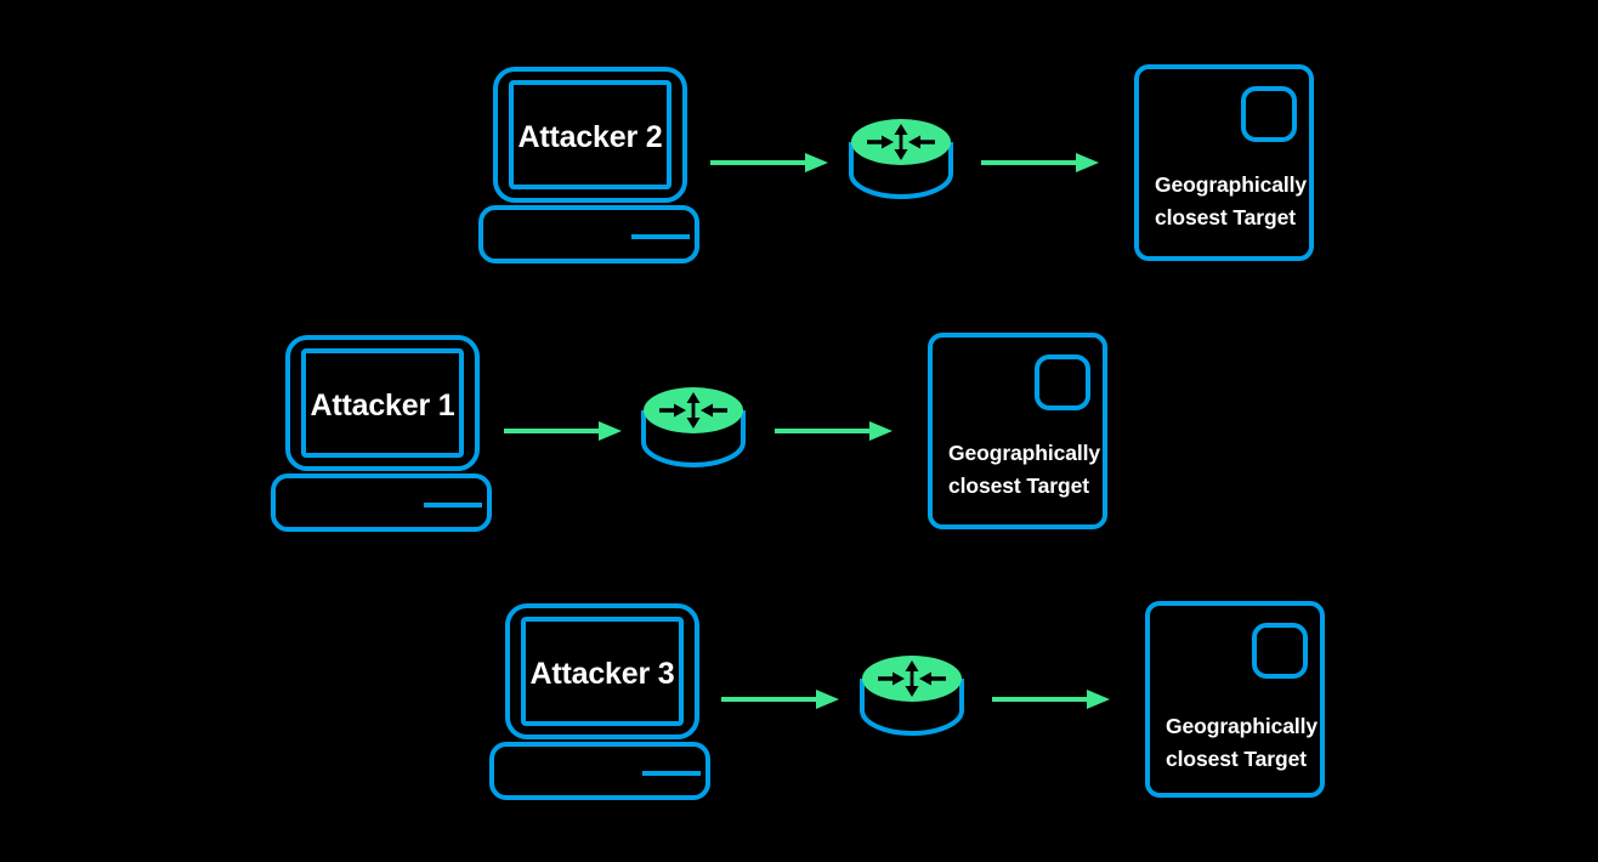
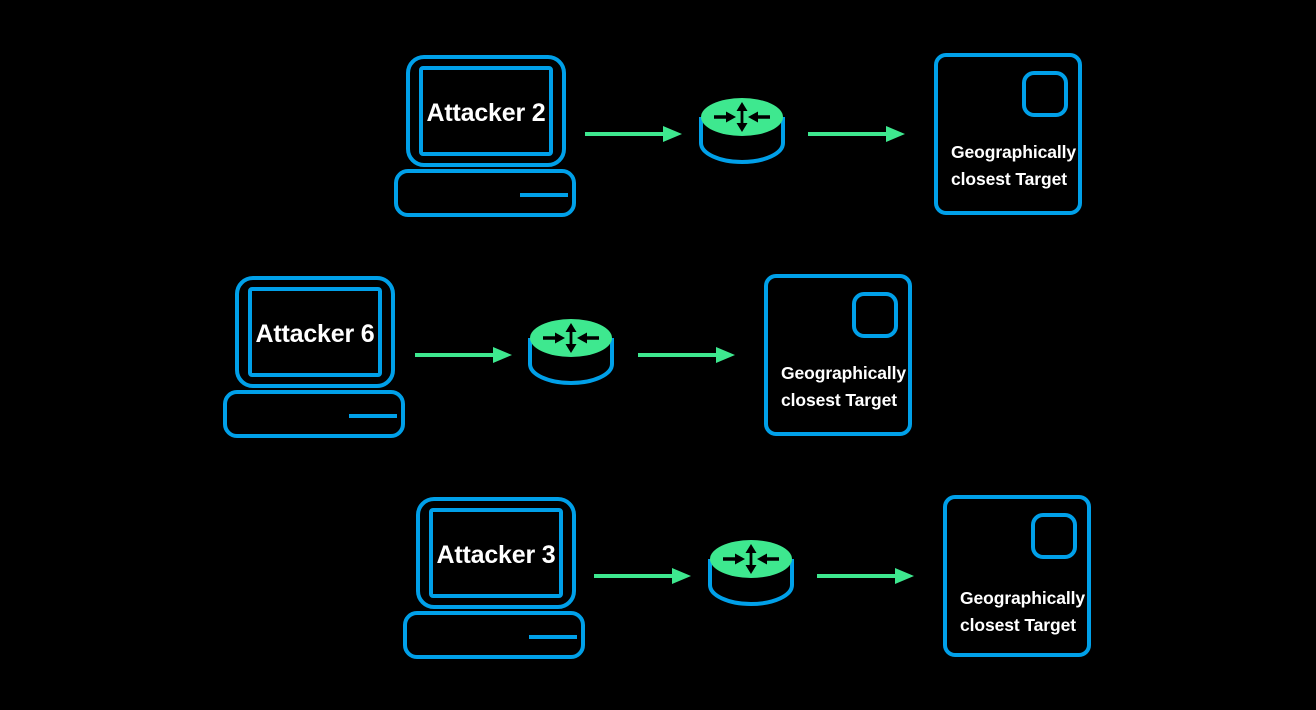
  Attacker 2
  Geographically
  closest Target
- Attacker 1
+ Attacker 6
  Geographically
  closest Target
  Attacker 3
  Geographically
  closest Target
